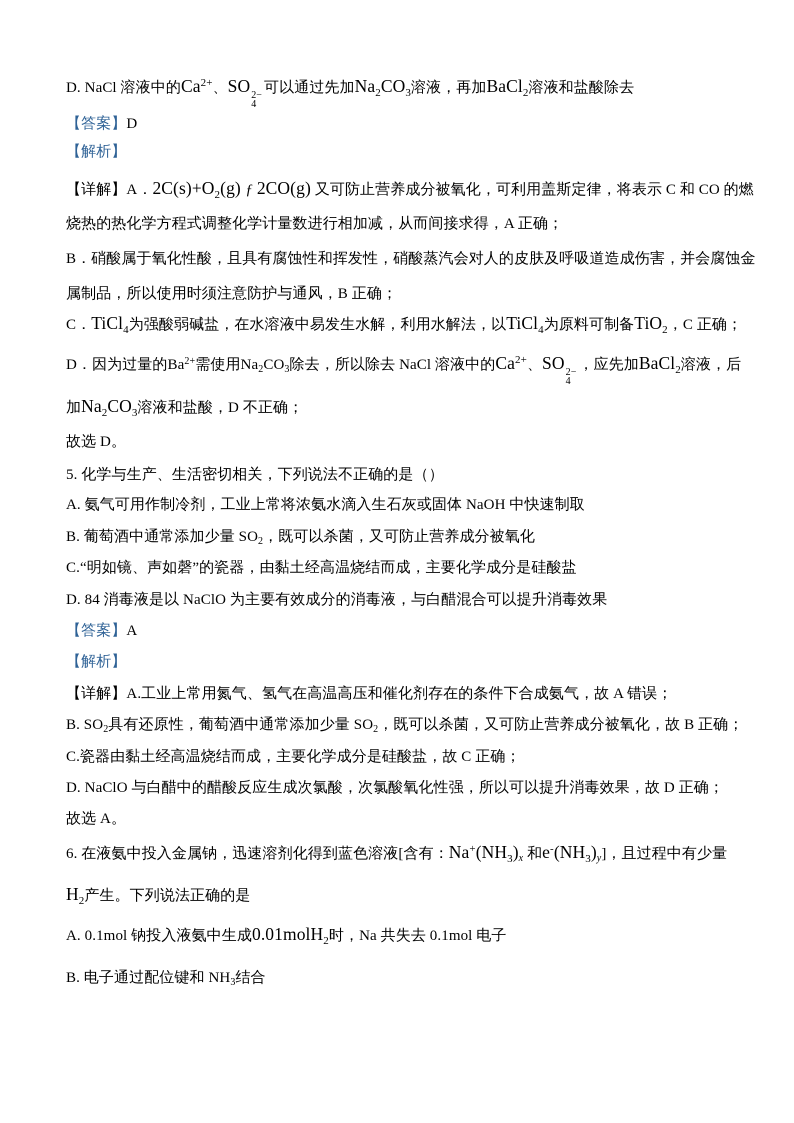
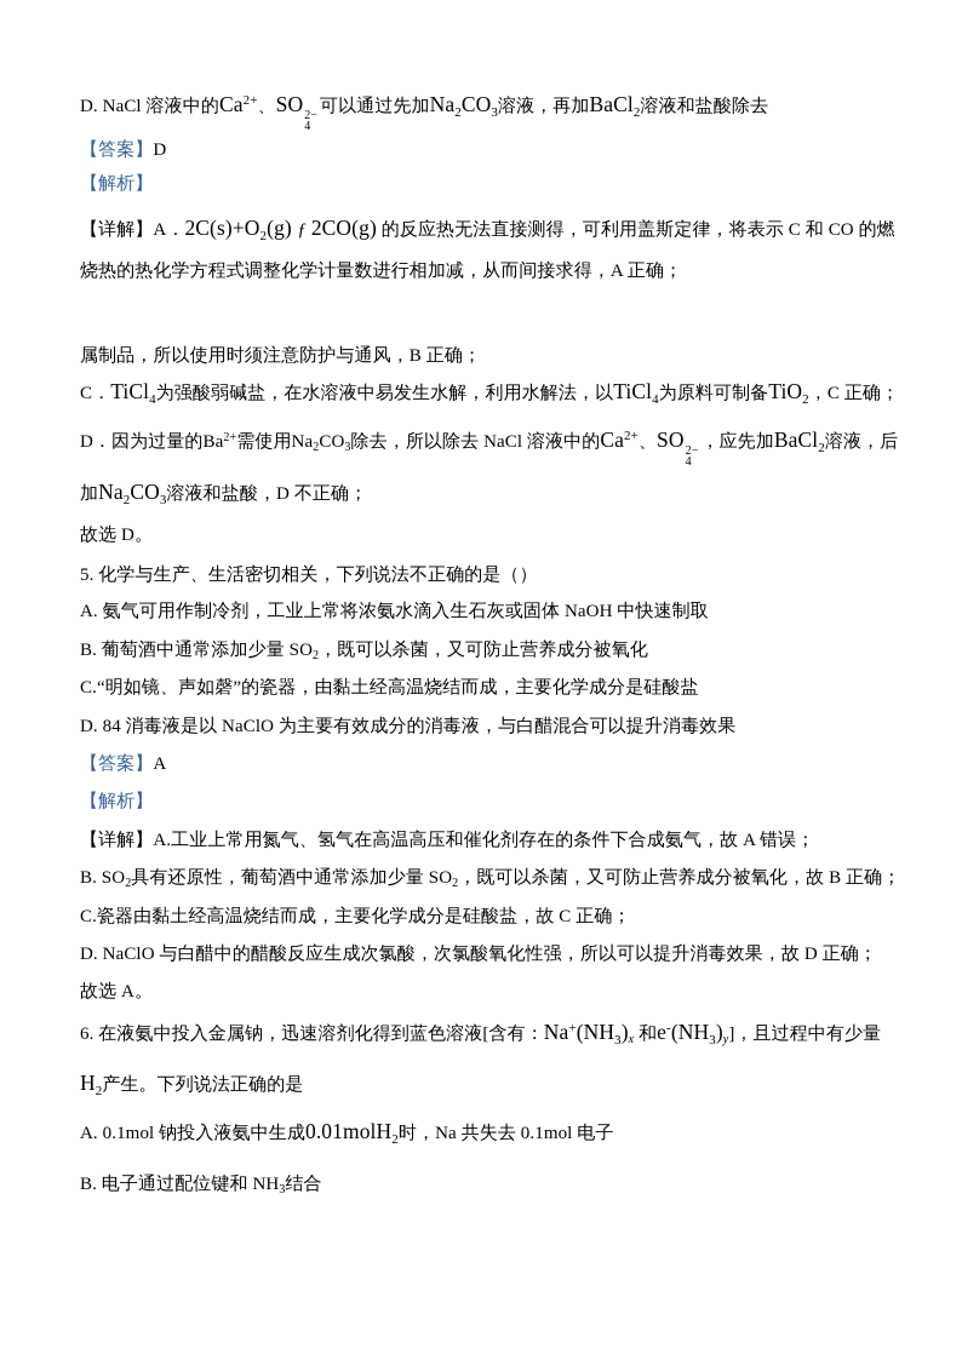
  D. NaCl 溶液中的Ca2+、SO
  2−
  4
  可以通过先加Na2CO3溶液，再加BaCl2溶液和盐酸除去
  【答案】D
  【解析】
- 【详解】A．2C(s)+O2(g) ƒ 2CO(g) 又可防止营养成分被氧化，可利用盖斯定律，将表示 C 和 CO 的燃
+ 【详解】A．2C(s)+O2(g) ƒ 2CO(g) 的反应热无法直接测得，可利用盖斯定律，将表示 C 和 CO 的燃
  烧热的热化学方程式调整化学计量数进行相加减，从而间接求得，A 正确；
- B．硝酸属于氧化性酸，且具有腐蚀性和挥发性，硝酸蒸汽会对人的皮肤及呼吸道造成伤害，并会腐蚀金
  属制品，所以使用时须注意防护与通风，B 正确；
  C．TiCl4为强酸弱碱盐，在水溶液中易发生水解，利用水解法，以TiCl4为原料可制备TiO2，C 正确；
  D．因为过量的Ba2+需使用Na2CO3除去，所以除去 NaCl 溶液中的Ca2+、SO
  2−
  4
  ，应先加BaCl2溶液，后
  加Na2CO3溶液和盐酸，D 不正确；
  故选 D。
  5. 化学与生产、生活密切相关，下列说法不正确的是（）
  A. 氨气可用作制冷剂，工业上常将浓氨水滴入生石灰或固体 NaOH 中快速制取
  B. 葡萄酒中通常添加少量 SO2，既可以杀菌，又可防止营养成分被氧化
  C.“明如镜、声如磬”的瓷器，由黏土经高温烧结而成，主要化学成分是硅酸盐
  D. 84 消毒液是以 NaClO 为主要有效成分的消毒液，与白醋混合可以提升消毒效果
  【答案】A
  【解析】
  【详解】A.工业上常用氮气、氢气在高温高压和催化剂存在的条件下合成氨气，故 A 错误；
  B. SO2具有还原性，葡萄酒中通常添加少量 SO2，既可以杀菌，又可防止营养成分被氧化，故 B 正确；
  C.瓷器由黏土经高温烧结而成，主要化学成分是硅酸盐，故 C 正确；
  D. NaClO 与白醋中的醋酸反应生成次氯酸，次氯酸氧化性强，所以可以提升消毒效果，故 D 正确；
  故选 A。
  6. 在液氨中投入金属钠，迅速溶剂化得到蓝色溶液[含有：Na+(NH3)x 和e-(NH3)y]，且过程中有少量
  H2产生。下列说法正确的是
  A. 0.1mol 钠投入液氨中生成0.01molH2时，Na 共失去 0.1mol 电子
  B. 电子通过配位键和 NH3结合
